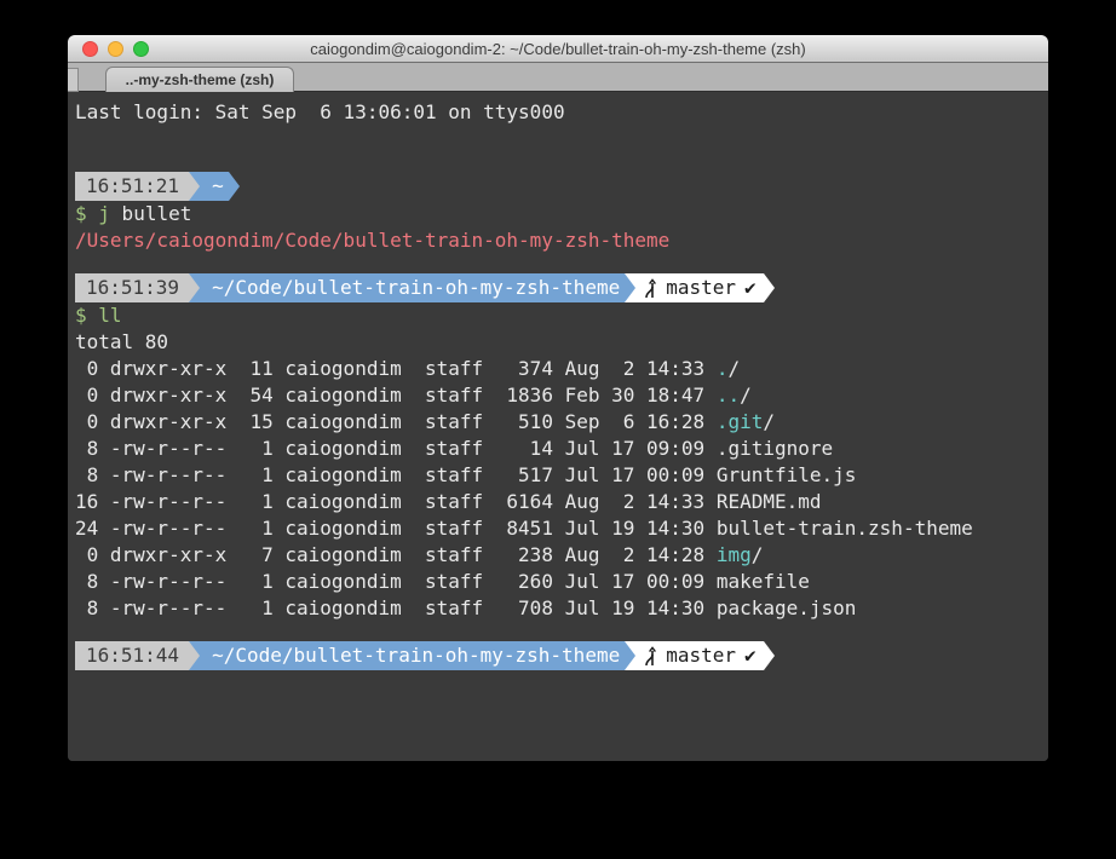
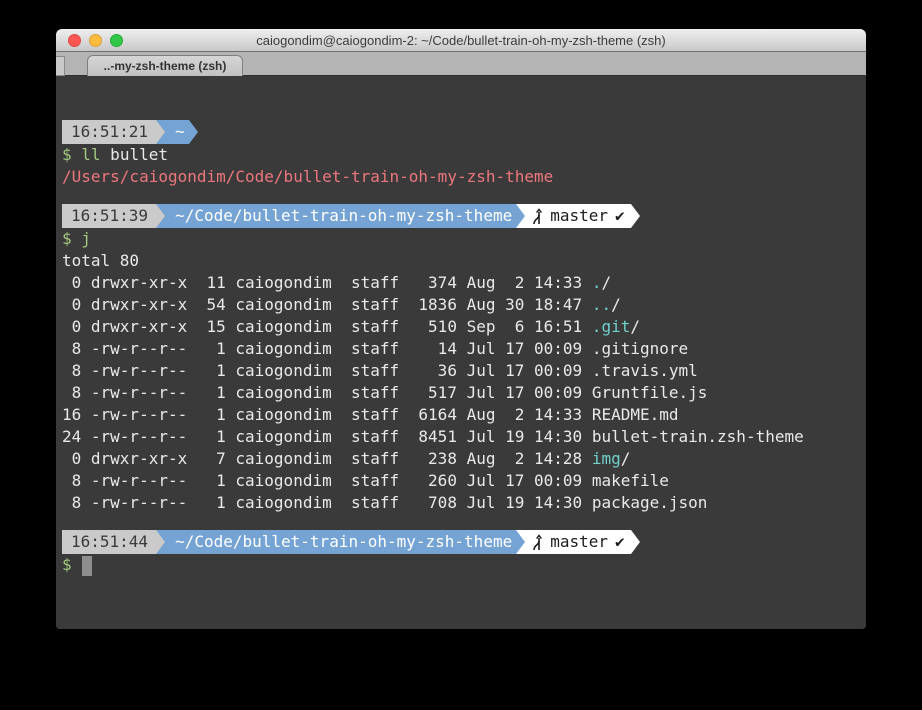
  caiogondim@caiogondim-2: ~/Code/bullet-train-oh-my-zsh-theme (zsh)
  ..-my-zsh-theme (zsh)
- Last login: Sat Sep 6 13:06:01 on ttys000
  16:51:21
  ~
- $ j bullet
+ $ ll bullet
  /Users/caiogondim/Code/bullet-train-oh-my-zsh-theme
  16:51:39
  ~/Code/bullet-train-oh-my-zsh-theme
  master
  ✔
- $ ll
+ $ j
  total 80
  0 drwxr-xr-x 11 caiogondim staff 374 Aug 2 14:33 ./
- 0 drwxr-xr-x 54 caiogondim staff 1836 Feb 30 18:47 ../
+ 0 drwxr-xr-x 54 caiogondim staff 1836 Aug 30 18:47 ../
- 0 drwxr-xr-x 15 caiogondim staff 510 Sep 6 16:28 .git/
+ 0 drwxr-xr-x 15 caiogondim staff 510 Sep 6 16:51 .git/
- 8 -rw-r--r-- 1 caiogondim staff 14 Jul 17 09:09 .gitignore
+ 8 -rw-r--r-- 1 caiogondim staff 14 Jul 17 00:09 .gitignore
+ 8 -rw-r--r-- 1 caiogondim staff 36 Jul 17 00:09 .travis.yml
  8 -rw-r--r-- 1 caiogondim staff 517 Jul 17 00:09 Gruntfile.js
  16 -rw-r--r-- 1 caiogondim staff 6164 Aug 2 14:33 README.md
  24 -rw-r--r-- 1 caiogondim staff 8451 Jul 19 14:30 bullet-train.zsh-theme
  0 drwxr-xr-x 7 caiogondim staff 238 Aug 2 14:28 img/
  8 -rw-r--r-- 1 caiogondim staff 260 Jul 17 00:09 makefile
  8 -rw-r--r-- 1 caiogondim staff 708 Jul 19 14:30 package.json
  16:51:44
  ~/Code/bullet-train-oh-my-zsh-theme
  master
  ✔
+ $
